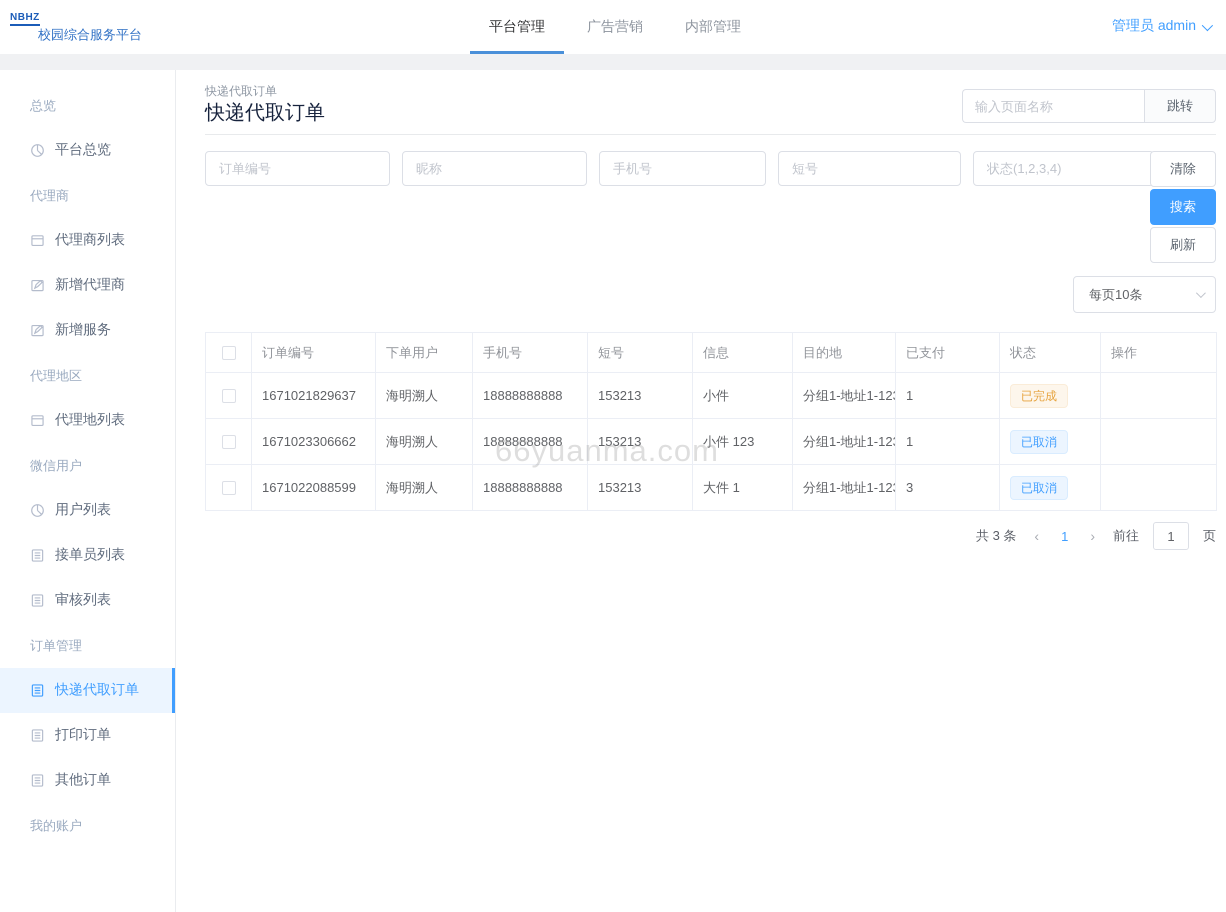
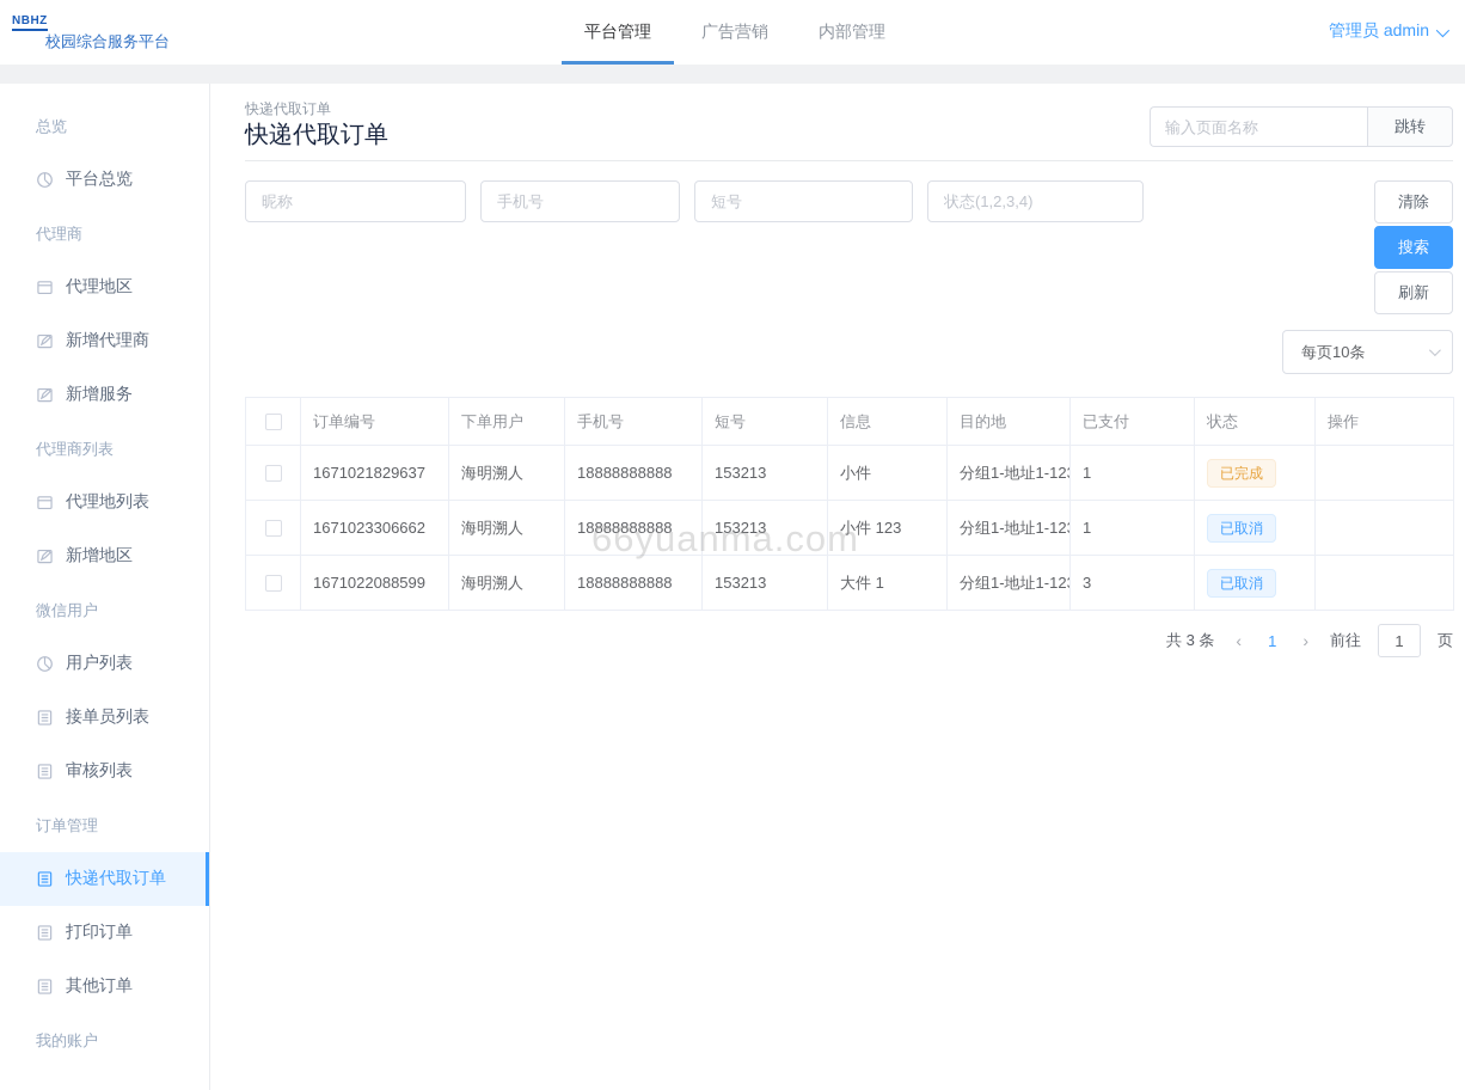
  NBHZ
  校园综合服务平台
  平台管理
  广告营销
  内部管理
  管理员 admin
  总览
  平台总览
  代理商
- 代理商列表
+ 代理地区
  新增代理商
  新增服务
- 代理地区
+ 代理商列表
  代理地列表
+ 新增地区
  微信用户
  用户列表
  接单员列表
  审核列表
  订单管理
  快递代取订单
  打印订单
  其他订单
  我的账户
  快递代取订单
  快递代取订单
  输入页面名称
  跳转
- 订单编号
  昵称
  手机号
  短号
  状态(1,2,3,4)
  清除
  搜索
  刷新
  每页10条
  	订单编号	下单用户	手机号	短号	信息	目的地	已支付	状态	操作
  	1671021829637	海明溯人	18888888888	153213	小件	分组1-地址1-12	1	已完成
  	1671023306662	海明溯人	18888888888	153213	小件 123	分组1-地址1-12	1	已取消
  	1671022088599	海明溯人	18888888888	153213	大件 1	分组1-地址1-12	3	已取消
  共 3 条
  ‹
  1
  ›
  前往
  1
  页
  66yuanma.com
